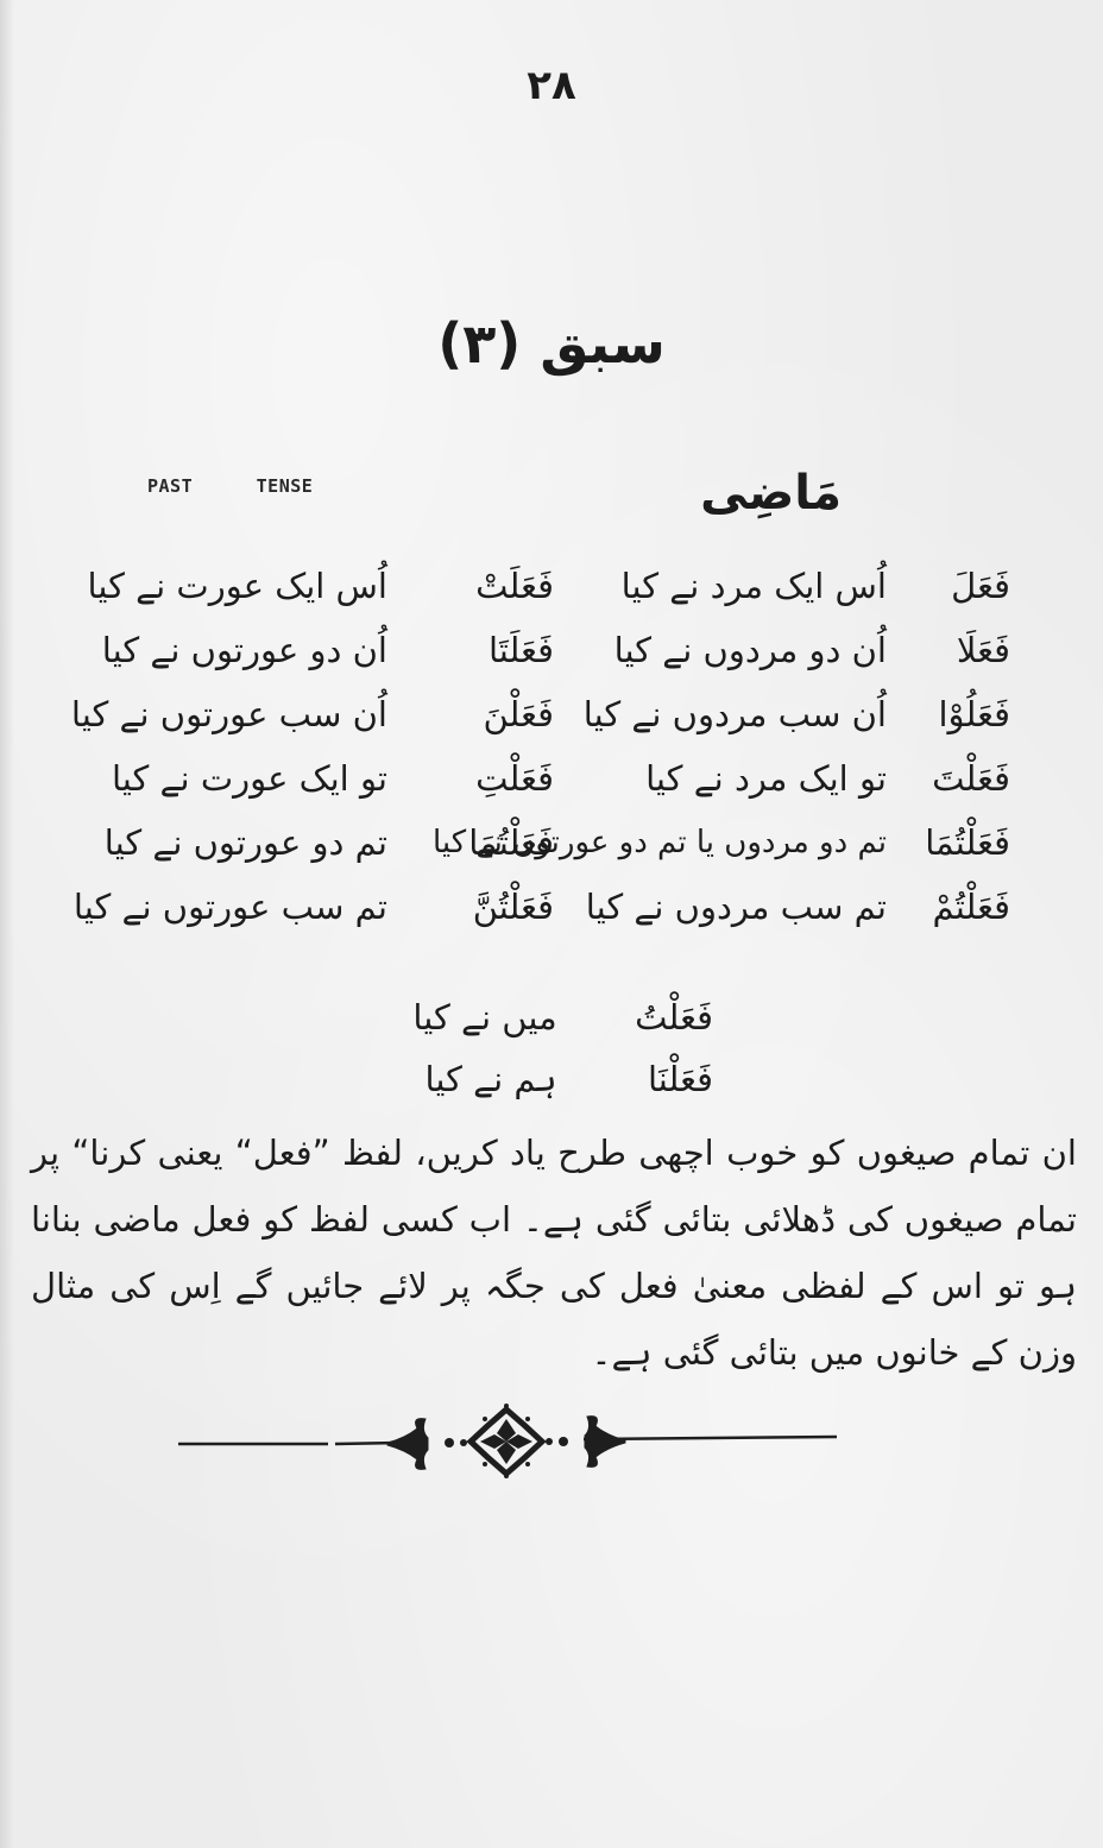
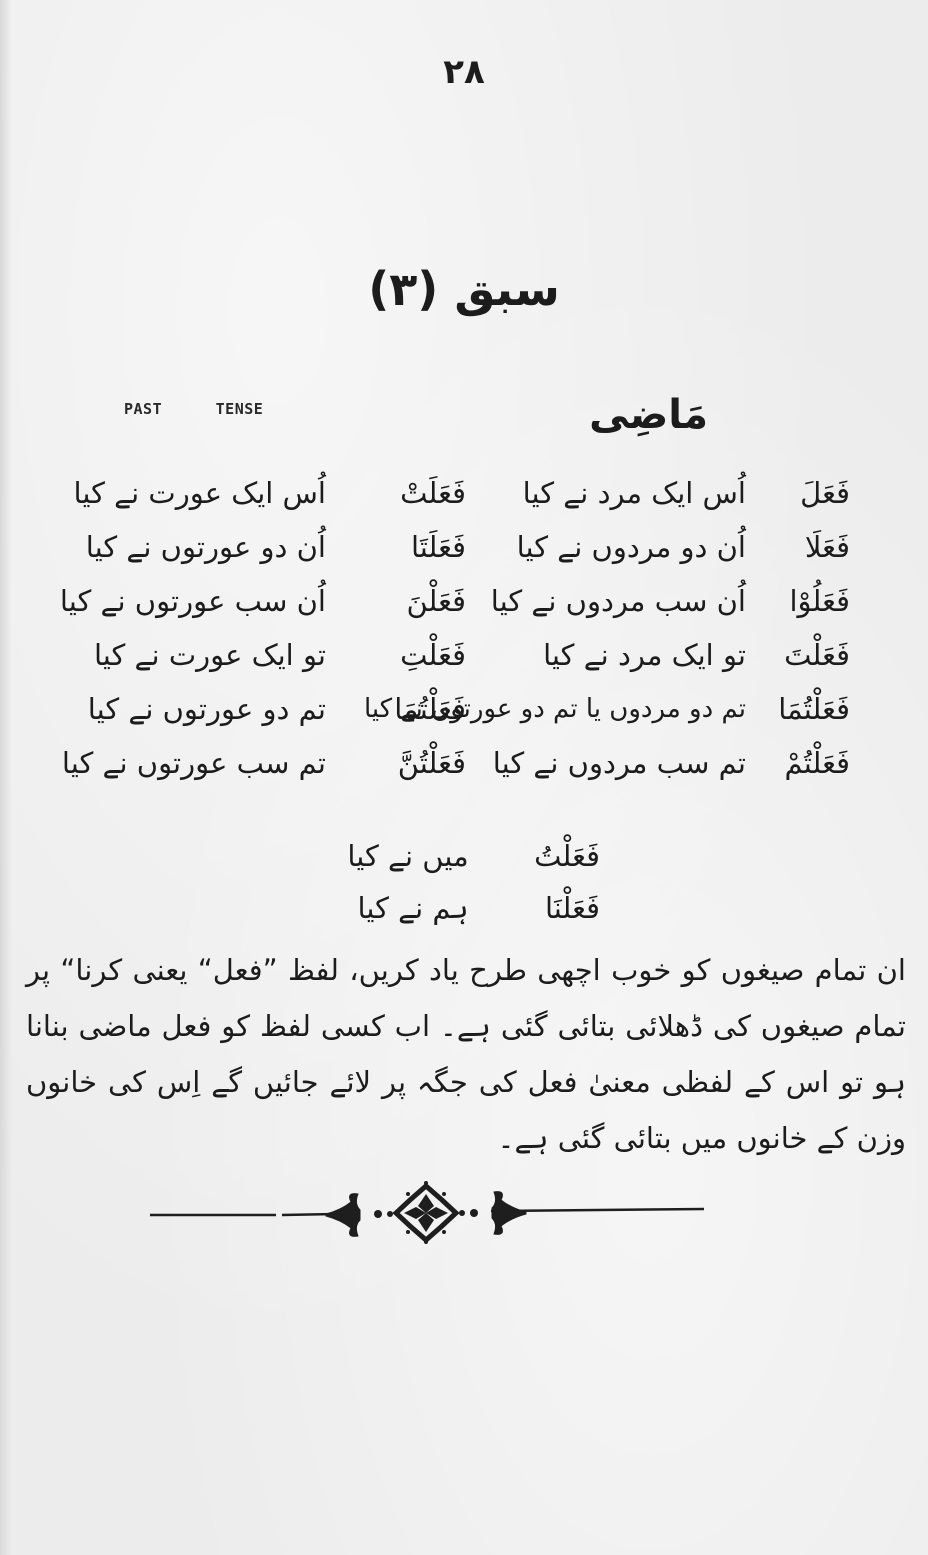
  ۲۸
  سبق (۳)
  مَاضِی
  PAST TENSE
  فَعَلَ
  اُس ایک مرد نے کیا
  فَعَلَتْ
  اُس ایک عورت نے کیا
  فَعَلَا
  اُن دو مردوں نے کیا
  فَعَلَتَا
  اُن دو عورتوں نے کیا
  فَعَلُوْا
  اُن سب مردوں نے کیا
  فَعَلْنَ
  اُن سب عورتوں نے کیا
  فَعَلْتَ
  تو ایک مرد نے کیا
  فَعَلْتِ
  تو ایک عورت نے کیا
  فَعَلْتُمَا
  تم دو مردوں یا تم دو عورتوں نے کیا
  فَعَلْتُمَا
  تم دو عورتوں نے کیا
  فَعَلْتُمْ
  تم سب مردوں نے کیا
  فَعَلْتُنَّ
  تم سب عورتوں نے کیا
  فَعَلْتُ
  میں نے کیا
  فَعَلْنَا
  ہم نے کیا
- ان تمام صیغوں کو خوب اچھی طرح یاد کریں، لفظ ”فعل“ یعنی کرنا“ پر تمام صیغوں کی ڈھلائی بتائی گئی ہے۔ اب کسی لفظ کو فعل ماضی بنانا ہو تو اس کے لفظی معنیٰ فعل کی جگہ پر لائے جائیں گے اِس کی مثال وزن کے خانوں میں بتائی گئی ہے۔
+ ان تمام صیغوں کو خوب اچھی طرح یاد کریں، لفظ ”فعل“ یعنی کرنا“ پر تمام صیغوں کی ڈھلائی بتائی گئی ہے۔ اب کسی لفظ کو فعل ماضی بنانا ہو تو اس کے لفظی معنیٰ فعل کی جگہ پر لائے جائیں گے اِس کی خانوں وزن کے خانوں میں بتائی گئی ہے۔
